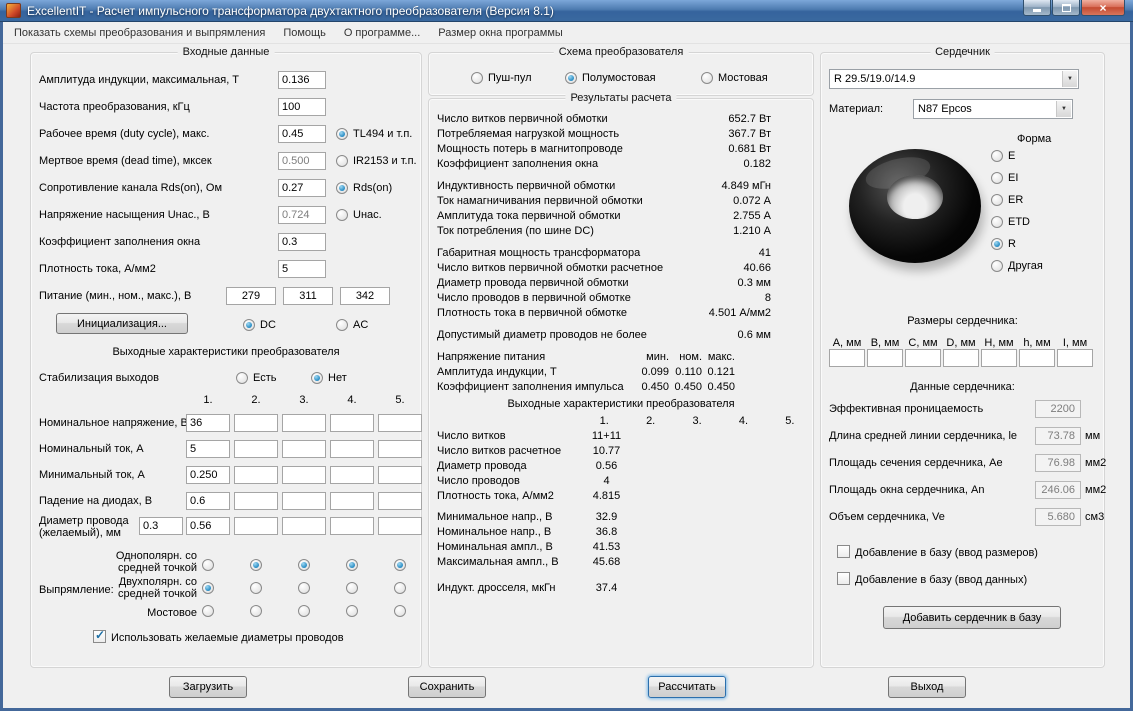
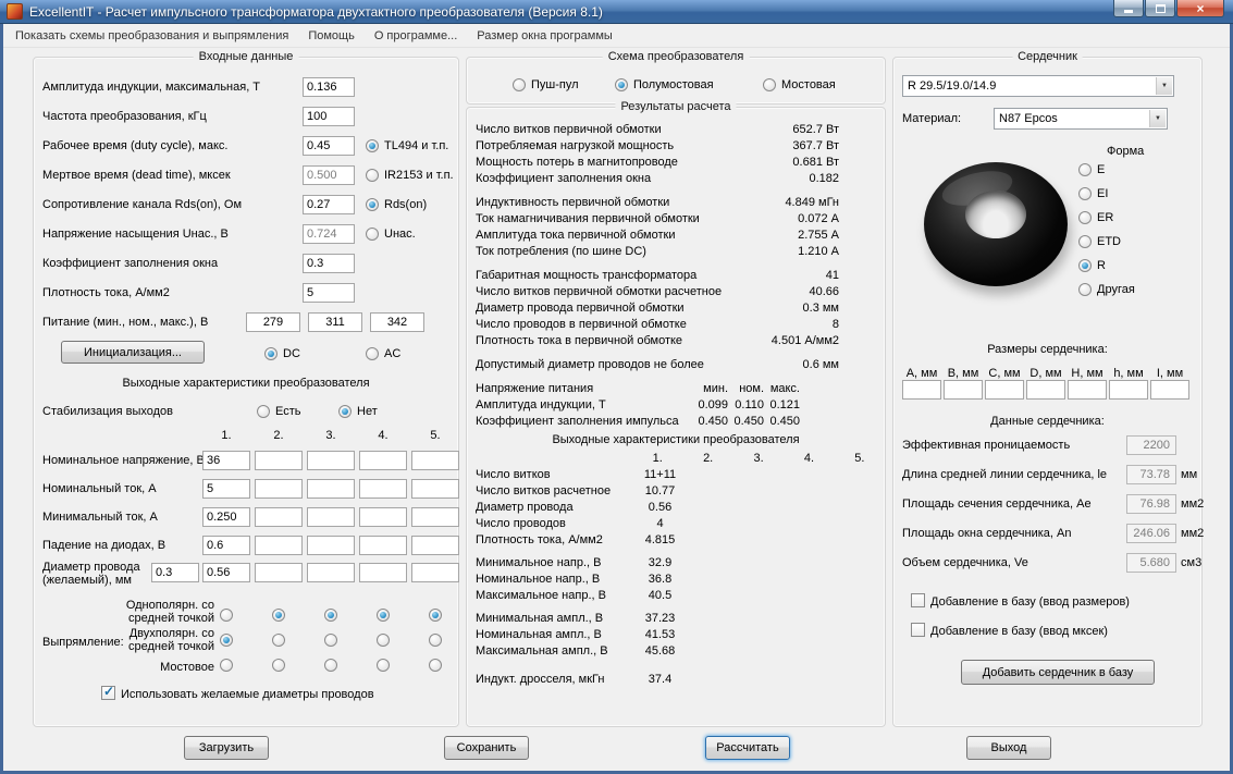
  ExcellentIT - Расчет импульсного трансформатора двухтактного преобразователя (Версия 8.1)
  ×
  Показать схемы преобразования и выпрямления
  Помощь
  О программе...
  Размер окна программы
  Входные данные
  Амплитуда индукции, максимальная, Т
  0.136
  Частота преобразования, кГц
  100
  Рабочее время (duty cycle), макс.
  0.45
  TL494 и т.п.
  Мертвое время (dead time), мксек
  0.500
  IR2153 и т.п.
  Сопротивление канала Rds(on), Ом
  0.27
  Rds(on)
  Напряжение насыщения Uнас., В
  0.724
  Uнас.
  Коэффициент заполнения окна
  0.3
  Плотность тока, А/мм2
  5
  Питание (мин., ном., макс.), В
  279
  311
  342
  Инициализация...
  DC
  AC
  Выходные характеристики преобразователя
  Стабилизация выходов
  Есть
  Нет
  1.
  2.
  3.
  4.
  5.
  Номинальное напряжение, В
  36
  Номинальный ток, А
  5
  Минимальный ток, А
  0.250
  Падение на диодах, В
  0.6
  Диаметр провода (желаемый), мм
  0.3
  0.56
  Однополярн. со средней точкой
  Выпрямление:
  Двухполярн. со средней точкой
  Мостовое
  Использовать желаемые диаметры проводов
  Схема преобразователя
  Пуш-пул
  Полумостовая
  Мостовая
  Результаты расчета
  Число витков первичной обмотки
  652.7 Вт
  Потребляемая нагрузкой мощность
  367.7 Вт
  Мощность потерь в магнитопроводе
  0.681 Вт
  Коэффициент заполнения окна
  0.182
  Индуктивность первичной обмотки
  4.849 мГн
  Ток намагничивания первичной обмотки
  0.072 А
  Амплитуда тока первичной обмотки
  2.755 А
  Ток потребления (по шине DC)
  1.210 А
  Габаритная мощность трансформатора
  41
  Число витков первичной обмотки расчетное
  40.66
  Диаметр провода первичной обмотки
  0.3 мм
  Число проводов в первичной обмотке
  8
  Плотность тока в первичной обмотке
  4.501 А/мм2
  Допустимый диаметр проводов не более
  0.6 мм
  Напряжение питания
  мин.
  ном.
  макс.
  Амплитуда индукции, Т
  0.099
  0.110
  0.121
  Коэффициент заполнения импульса
  0.450
  0.450
  0.450
  Выходные характеристики преобразователя
  1.
  2.
  3.
  4.
  5.
  Число витков
  11+11
  Число витков расчетное
  10.77
  Диаметр провода
  0.56
  Число проводов
  4
  Плотность тока, А/мм2
  4.815
  Минимальное напр., В
  32.9
  Номинальное напр., В
  36.8
+ Максимальное напр., В
+ 40.5
+ Минимальная ампл., В
+ 37.23
  Номинальная ампл., В
  41.53
  Максимальная ампл., В
  45.68
  Индукт. дросселя, мкГн
  37.4
  Сердечник
  R 29.5/19.0/14.9
  Материал:
  N87 Epcos
  Форма
  E
  EI
  ER
  ETD
  R
  Другая
  Размеры сердечника:
  A, мм
  B, мм
  C, мм
  D, мм
  H, мм
  h, мм
  I, мм
  Данные сердечника:
  Эффективная проницаемость
  2200
  Длина средней линии сердечника, le
  73.78
  мм
  Площадь сечения сердечника, Ae
  76.98
  мм2
  Площадь окна сердечника, An
  246.06
  мм2
  Объем сердечника, Ve
  5.680
  см3
  Добавление в базу (ввод размеров)
- Добавление в базу (ввод данных)
+ Добавление в базу (ввод мксек)
  Добавить сердечник в базу
  Загрузить
  Сохранить
  Рассчитать
  Выход
